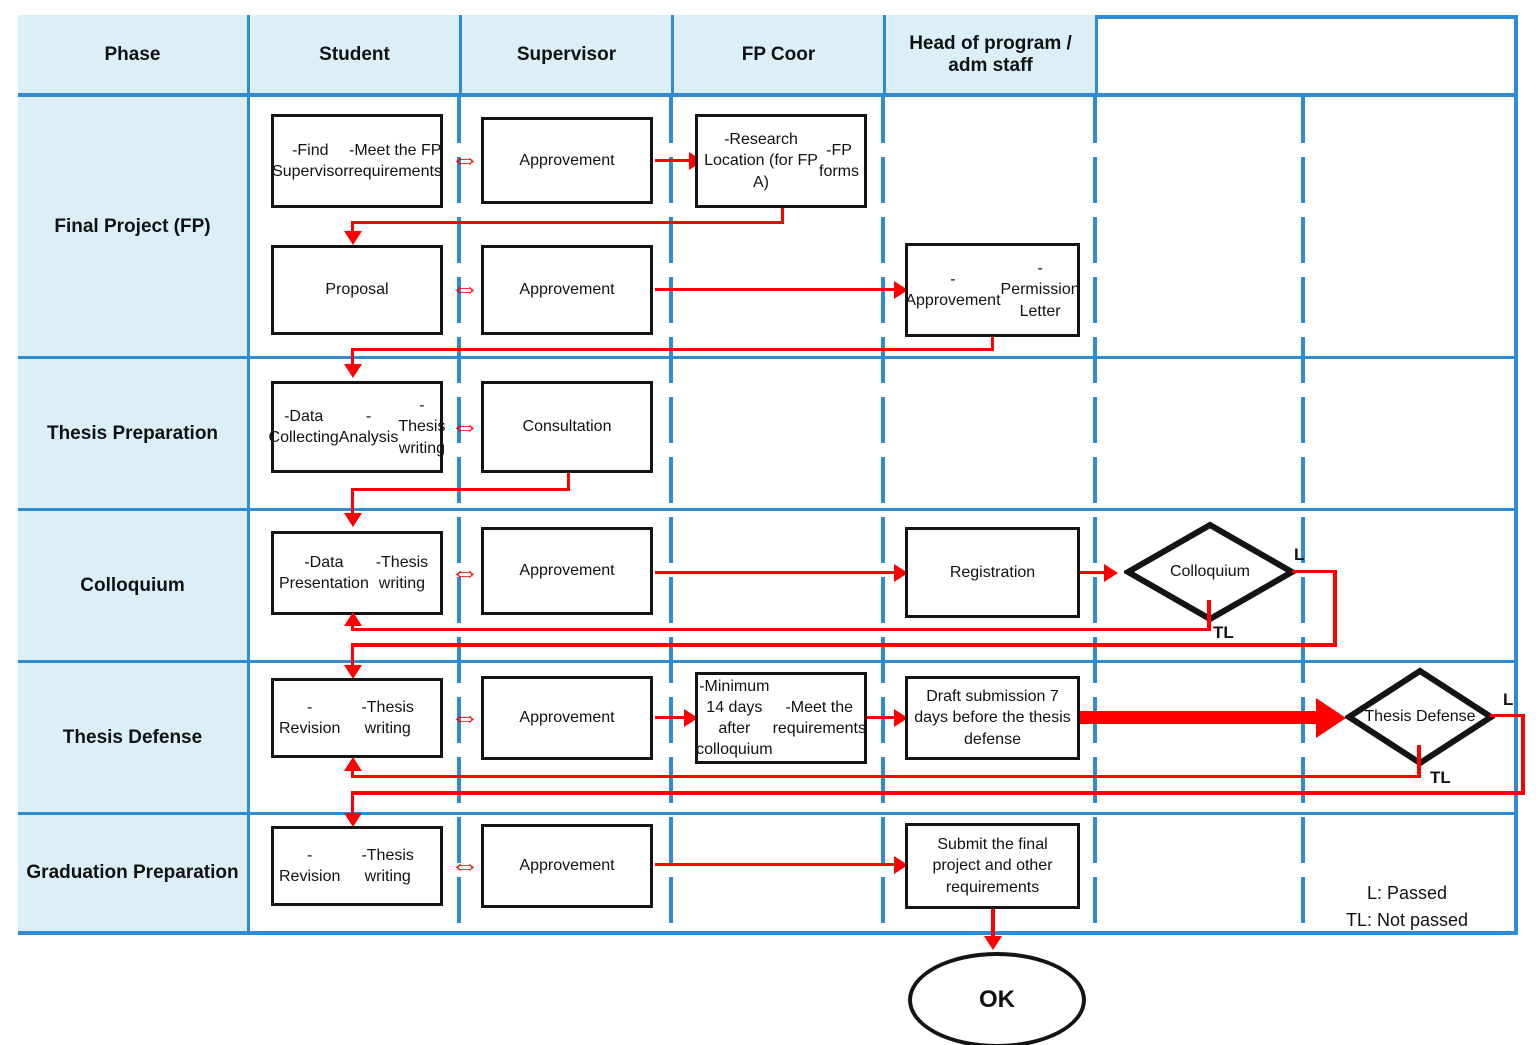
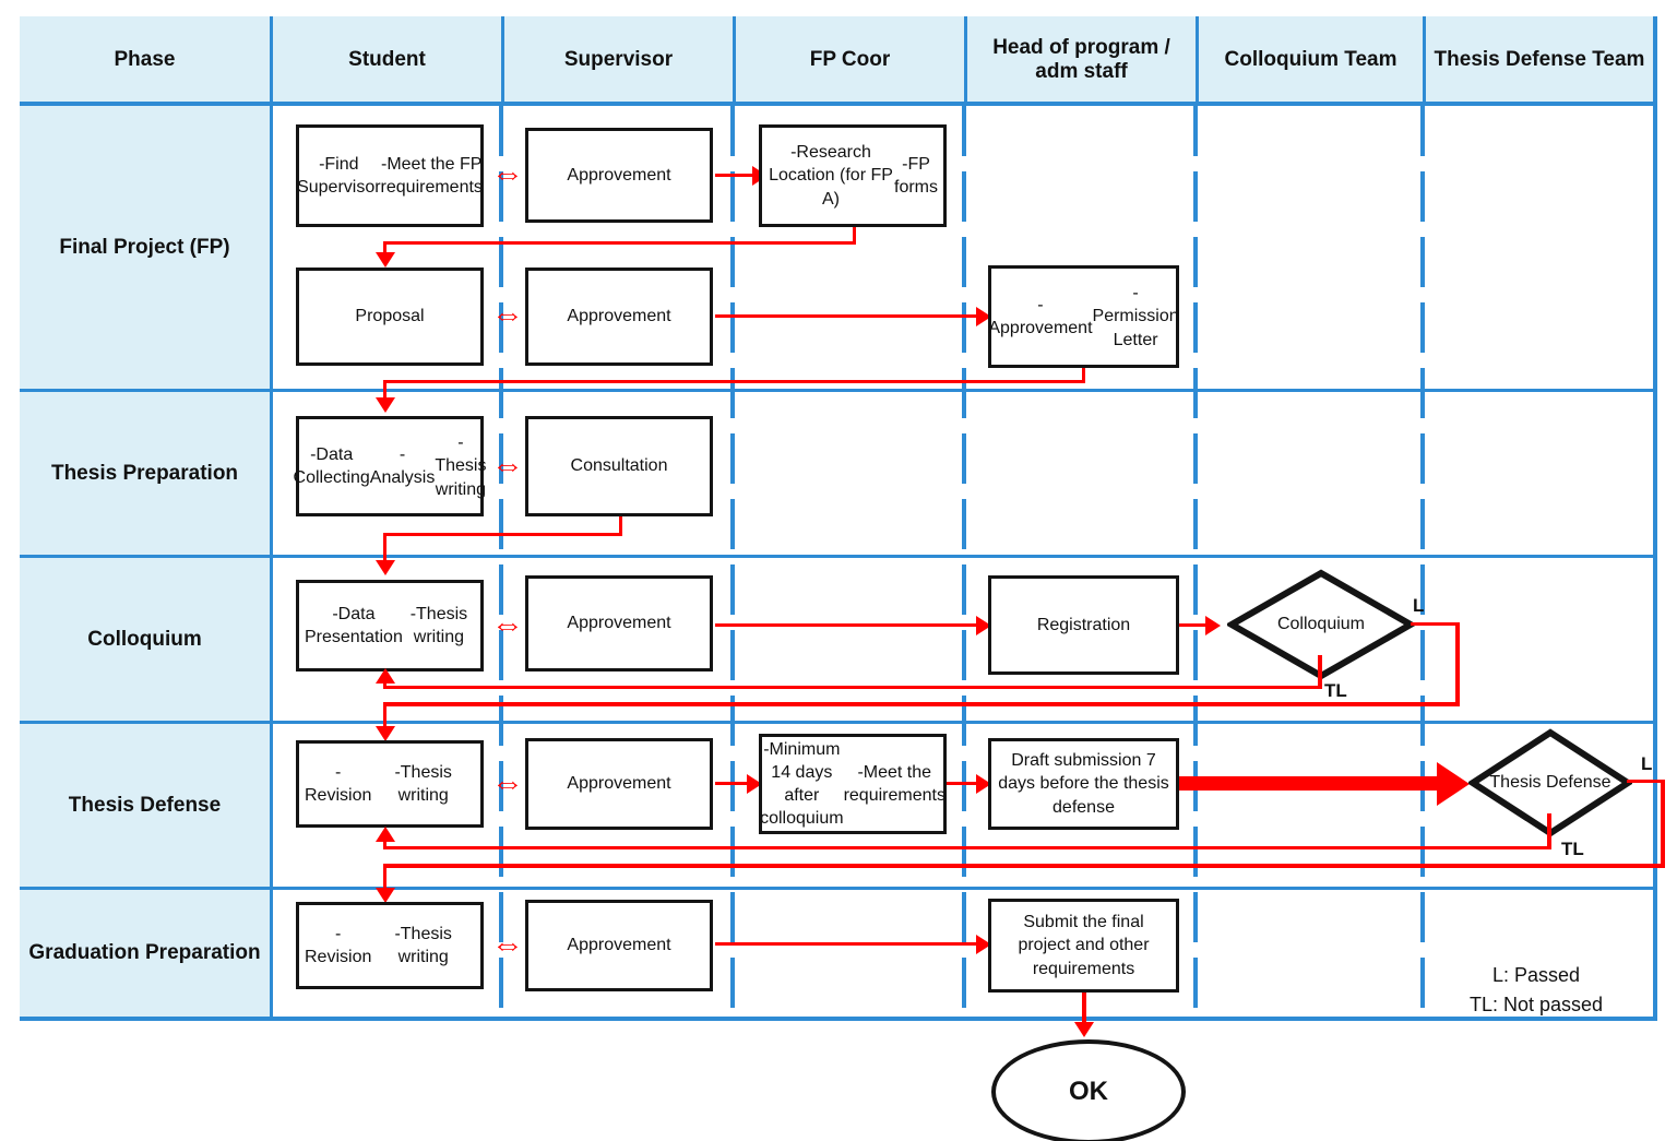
  Phase
  Student
  Supervisor
  FP Coor
  Head of program / adm staff
+ Colloquium Team
+ Thesis Defense Team
  Final Project (FP)
  Thesis Preparation
  Colloquium
  Thesis Defense
  Graduation Preparation
  -Find Supervisor
  -Meet the FP requirements
  ⇔
  Approvement
  -Research Location (for FP A)
  -FP forms
  Proposal
  ⇔
  Approvement
  -Approvement
  -Permission Letter
  -Data Collecting
  -Analysis
  -Thesis writing
  ⇔
  Consultation
  -Data Presentation
  -Thesis writing
  ⇔
  Approvement
  Registration
  Colloquium
  L
  TL
  -Revision
  -Thesis writing
  ⇔
  Approvement
  -Minimum 14 days after colloquium
  -Meet the requirements
  Draft submission 7 days before the thesis defense
  Thesis Defense
  L
  TL
  -Revision
  -Thesis writing
  ⇔
  Approvement
  Submit the final project and other requirements
  OK
  L: Passed
  TL: Not passed
